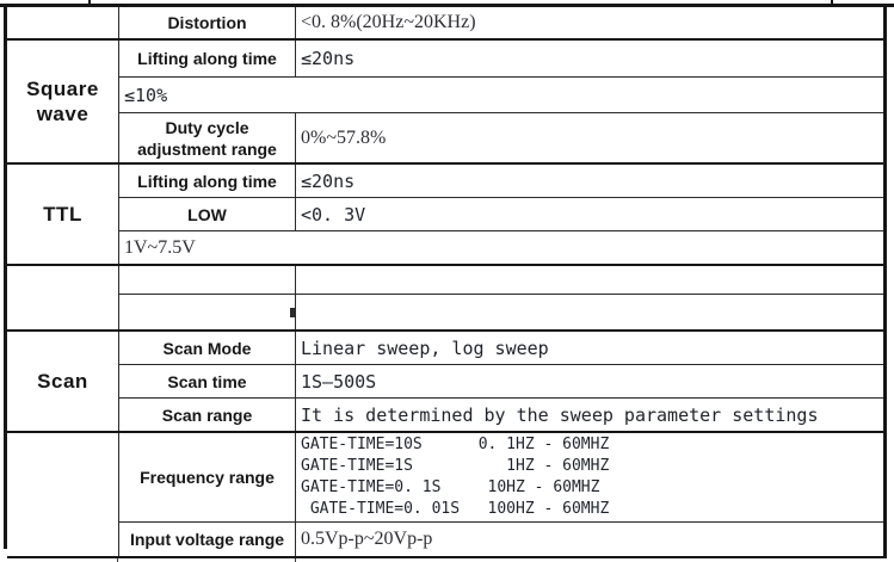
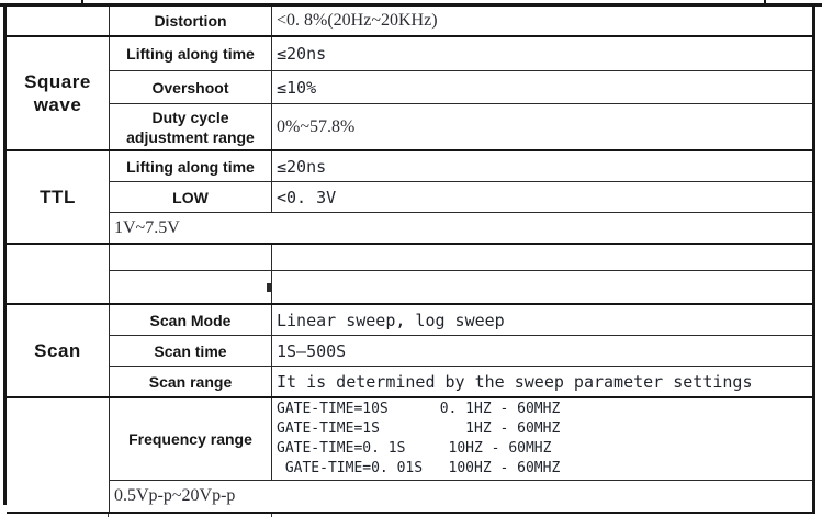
  Distortion
  <0. 8%(20Hz~20KHz)
  Square wave
  Lifting along time
  ≤20ns
+ Overshoot
  ≤10%
  Duty cycle adjustment range
  0%~57.8%
  TTL
  Lifting along time
  ≤20ns
  LOW
  <0. 3V
  1V~7.5V
  Scan
  Scan Mode
  Linear sweep, log sweep
  Scan time
  1S—500S
  Scan range
  It is determined by the sweep parameter settings
  Frequency range
  GATE-TIME=10S 0. 1HZ - 60MHZ
  GATE-TIME=1S 1HZ - 60MHZ
  GATE-TIME=0. 1S 10HZ - 60MHZ
  GATE-TIME=0. 01S 100HZ - 60MHZ
- Input voltage range
  0.5Vp-p~20Vp-p
